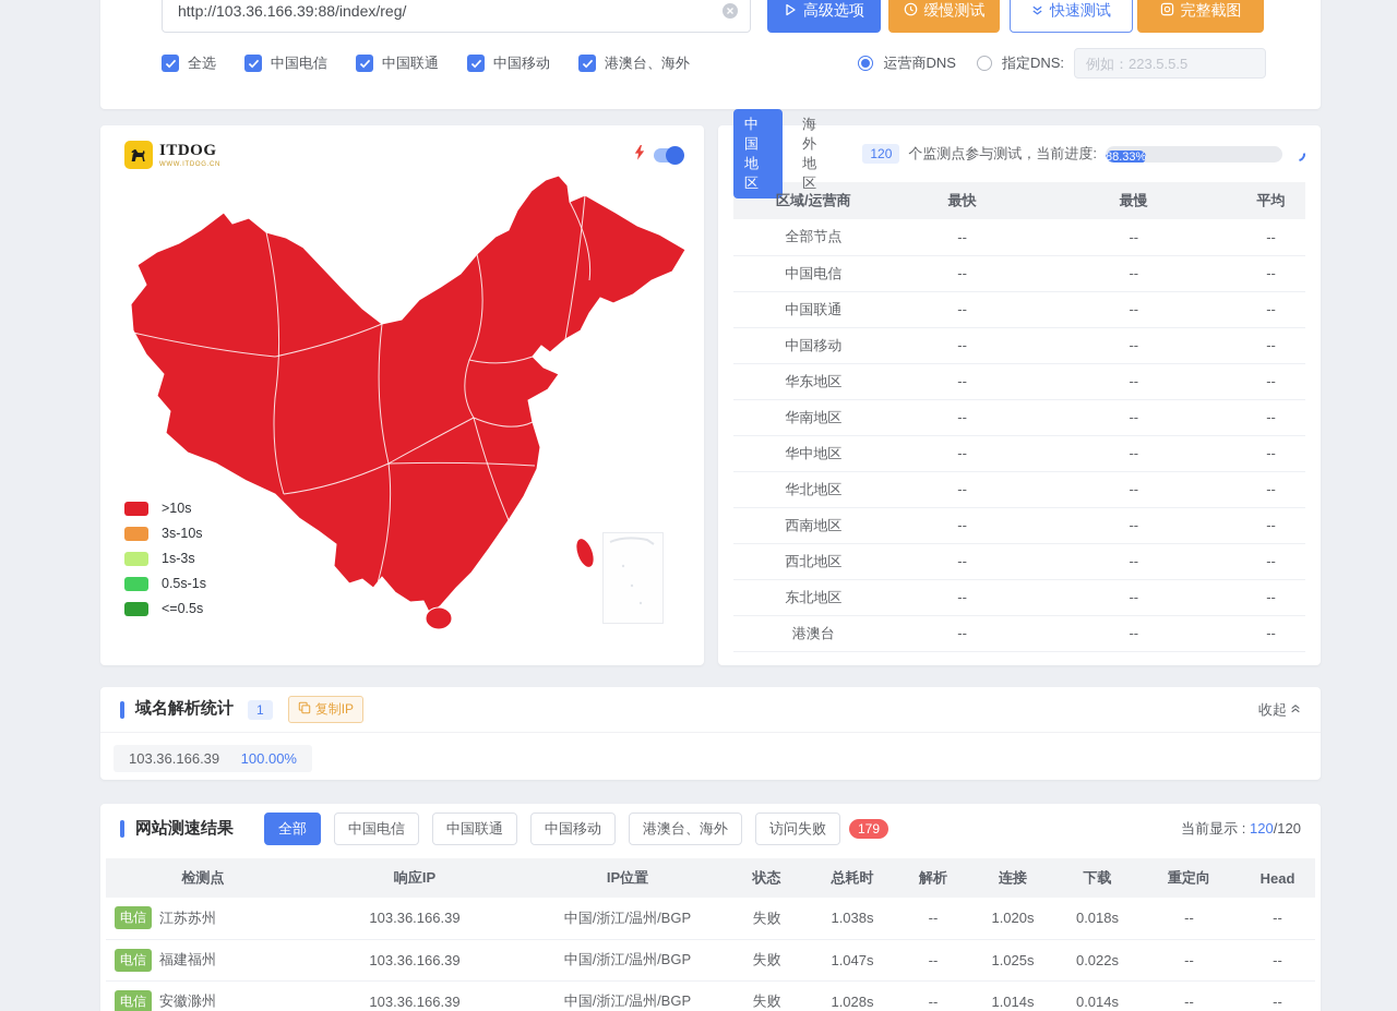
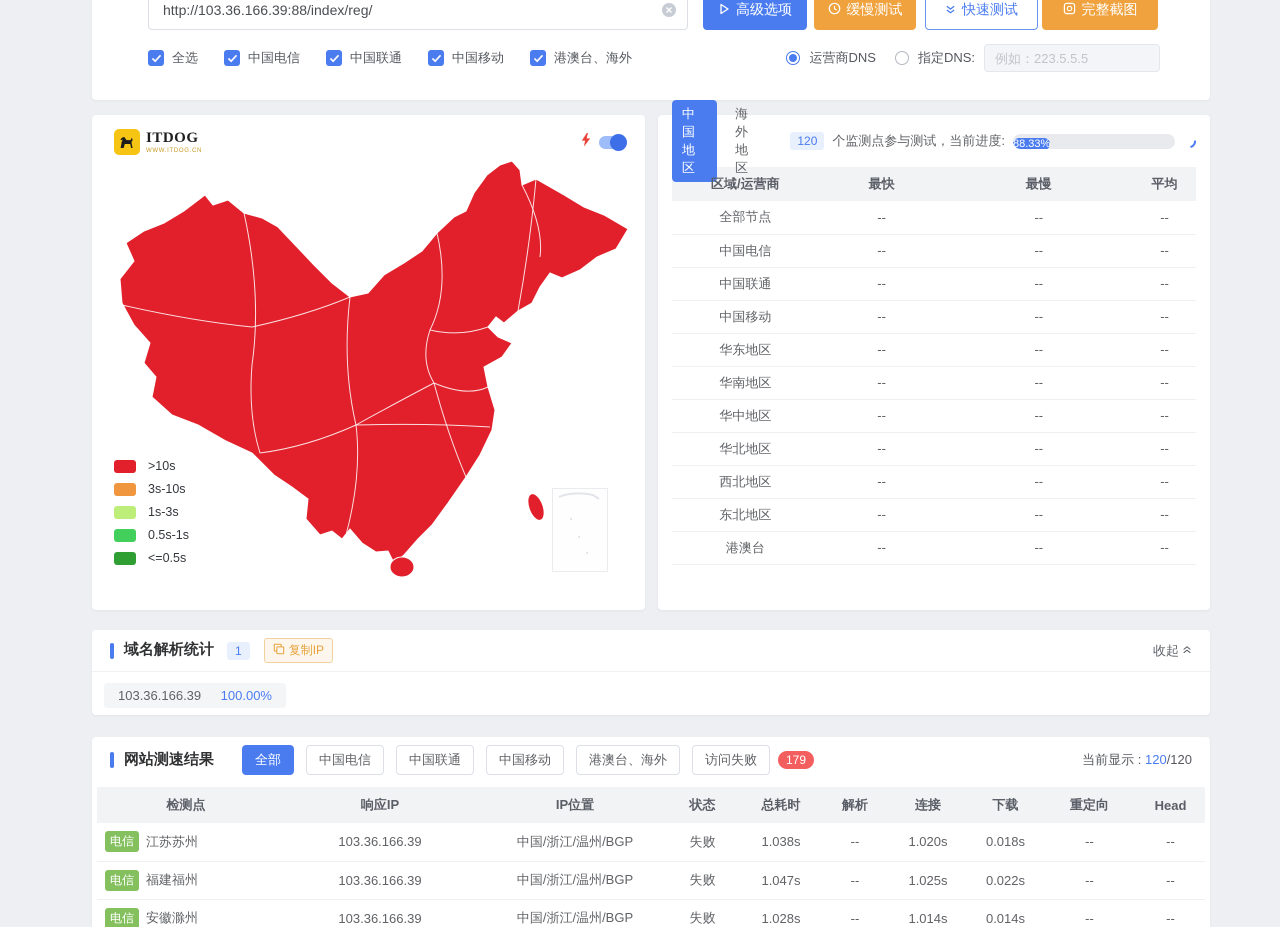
  http://103.36.166.39:88/index/reg/
  高级选项
  缓慢测试
  快速测试
  完整截图
  全选
  中国电信
  中国联通
  中国移动
  港澳台、海外
  运营商DNS
  指定DNS:
  例如：223.5.5.5
  ITDOG
  >10s
  3s-10s
  1s-3s
  0.5s-1s
  <=0.5s
  中国地区
  海外地区
  120
  个监测点参与测试，当前进度:
  88.33%
  区域/运营商	最快	最慢	平均
  全部节点	--	--	--
  中国电信	--	--	--
  中国联通	--	--	--
  中国移动	--	--	--
  华东地区	--	--	--
  华南地区	--	--	--
  华中地区	--	--	--
  华北地区	--	--	--
- 西南地区	--	--	--
  西北地区	--	--	--
  东北地区	--	--	--
  港澳台	--	--	--
  域名解析统计
  1
  复制IP
  收起
  103.36.166.39
  100.00%
  网站测速结果
  全部
  中国电信
  中国联通
  中国移动
  港澳台、海外
  访问失败
  179
  当前显示 : 120/120
  检测点	响应IP	IP位置	状态	总耗时	解析	连接	下载	重定向	Head
  电信 江苏苏州	103.36.166.39	中国/浙江/温州/BGP	失败	1.038s	--	1.020s	0.018s	--	--
  电信 福建福州	103.36.166.39	中国/浙江/温州/BGP	失败	1.047s	--	1.025s	0.022s	--	--
  电信 安徽滁州	103.36.166.39	中国/浙江/温州/BGP	失败	1.028s	--	1.014s	0.014s	--	--
